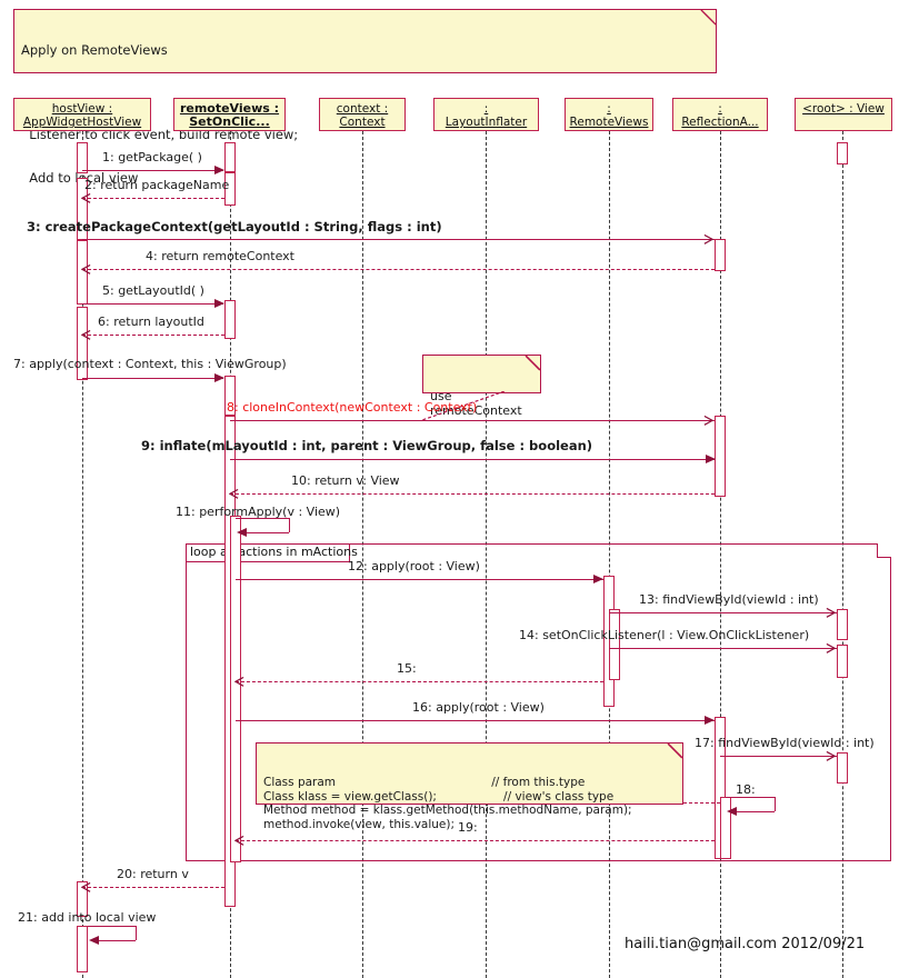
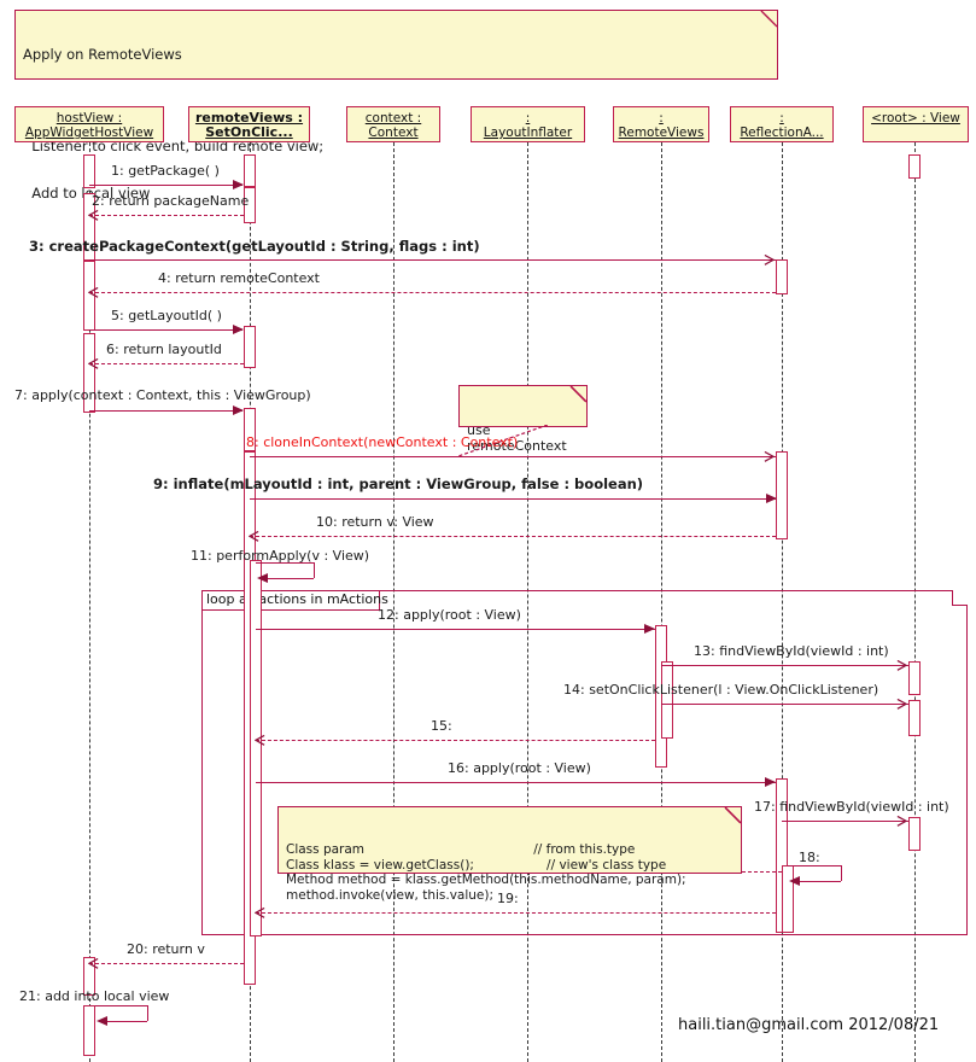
  Apply on RemoteViews
  Listener to click event, build remote view;
  Add tocal view
  hostView :
  AppWidgetHostView
  remoteViews :
  SetOnClic...
  context :
  Context
  :
  LayoutInflater
  :
  RemoteViews
  :
  ReflectionA...
  <root> : View
  loop actions in mActions
  1: getPackage( )
  2: return packageName
  3: createPackageContext(getLayoutId : String, flags : int)
  4: return remoteContext
  5: getLayoutId( )
  6: return layoutId
  7: apply(context : Context, this : ViewGroup)
  use
  remoteContext
  8: cloneInContext(newContext : Context)
  9: inflate(mLayoutId : int, parent : ViewGroup, false : boolean)
  10: return v: View
  11: performApply(v : View)
  12: apply(root : View)
  13: findViewById(viewId : int)
  14: setOnClickListener(l : View.OnClickListener)
  15:
  16: apply(root : View)
  Class param // from this.type
  Class klass = view.getClass(); // view's class type
  Method method = klass.getMethod(this.methodName, param);
  method.invoke(view, this.value);
  17: findViewById(viewId : int)
  18:
  19:
  20: return v
  21: add into local view
- haili.tian@gmail.com 2012/09/21
+ haili.tian@gmail.com 2012/08/21
